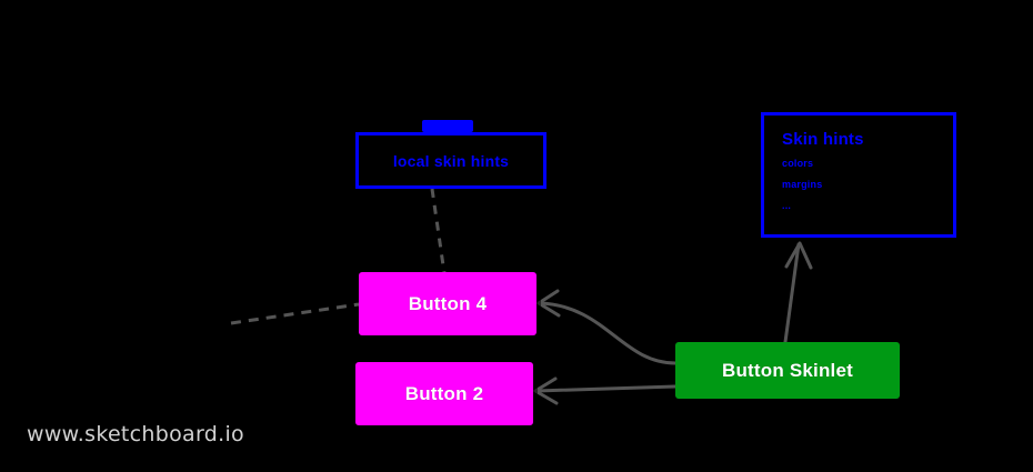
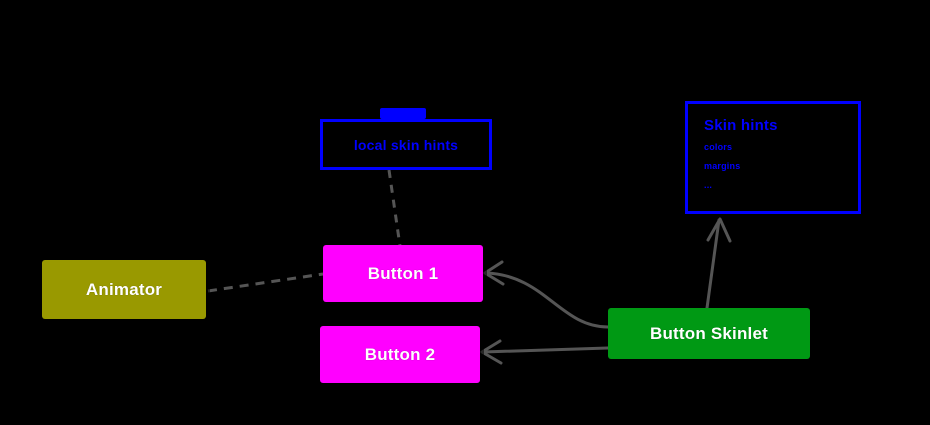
  Skin hints
  colors
  margins
  ...
  local skin hints
+ Animator
- Button 4
+ Button 1
  Button 2
  Button Skinlet
- www.sketchboard.io
